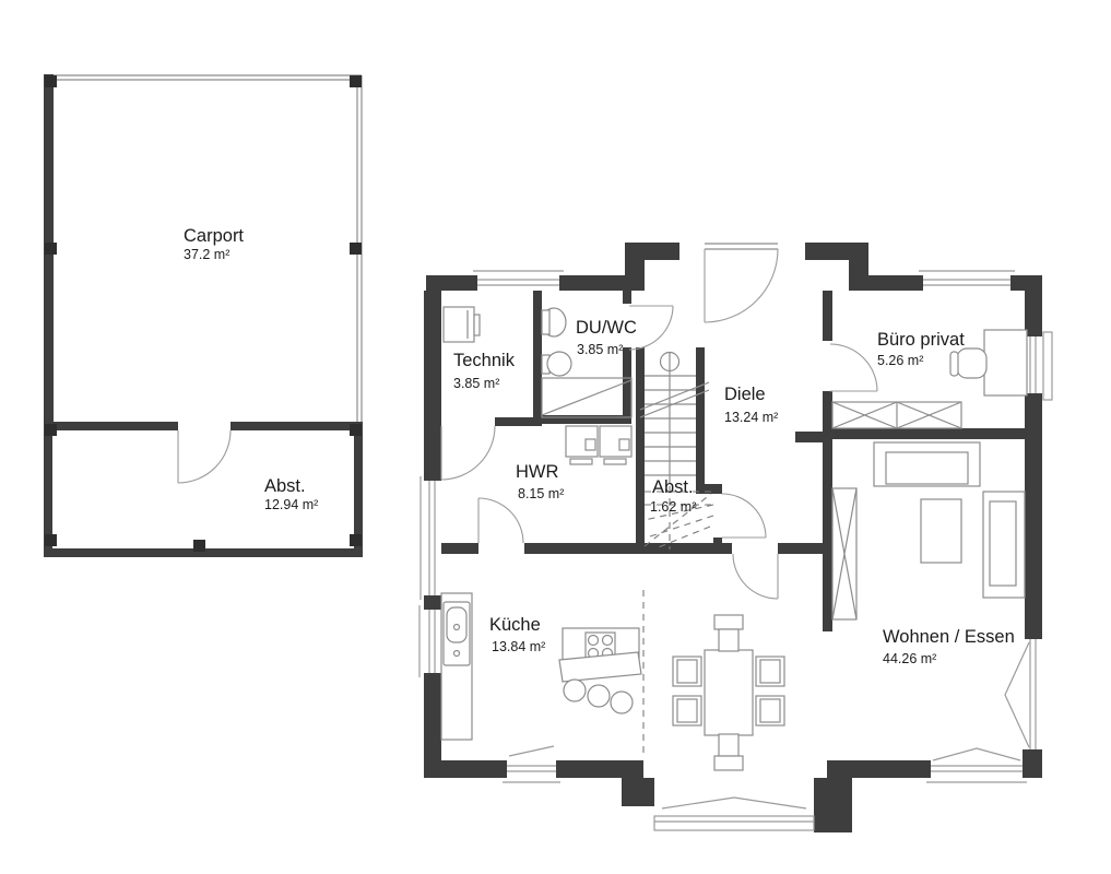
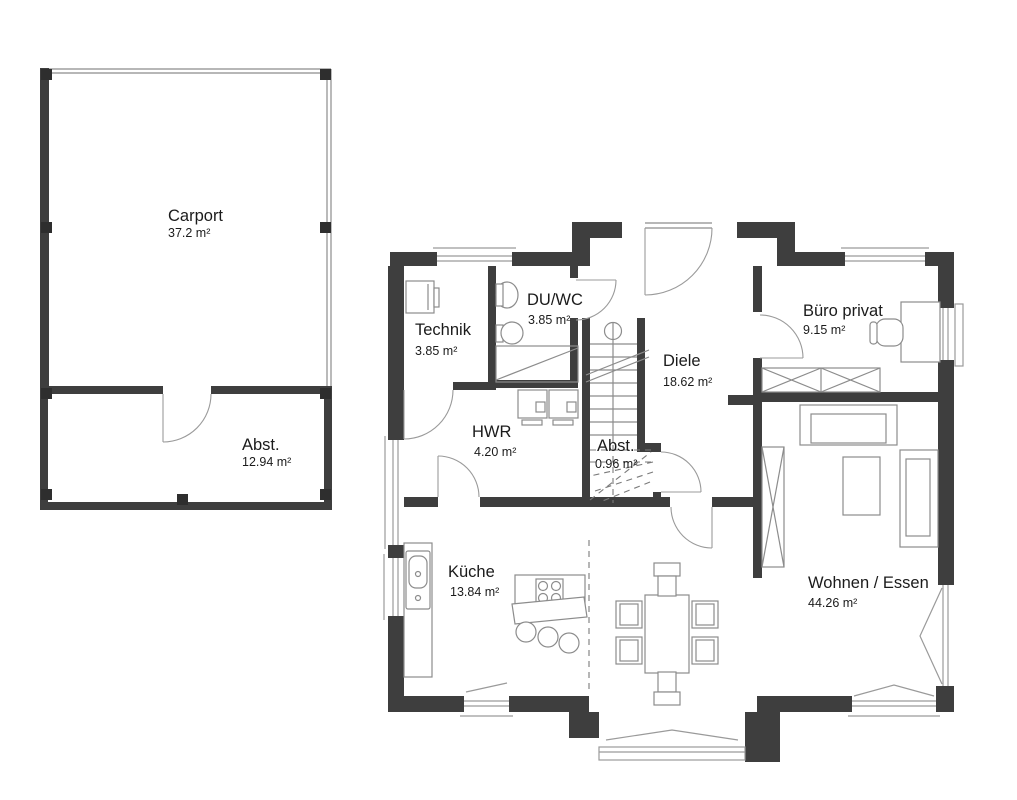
  Carport
  37.2 m²
  Abst.
  12.94 m²
  Technik
  3.85 m²
  DU/WC
  3.85 m²
  Diele
- 13.24 m²
+ 18.62 m²
  Büro privat
- 5.26 m²
+ 9.15 m²
  HWR
- 8.15 m²
+ 4.20 m²
  Abst.
- 1.62 m²
+ 0.96 m²
  Küche
  13.84 m²
  Wohnen / Essen
  44.26 m²
